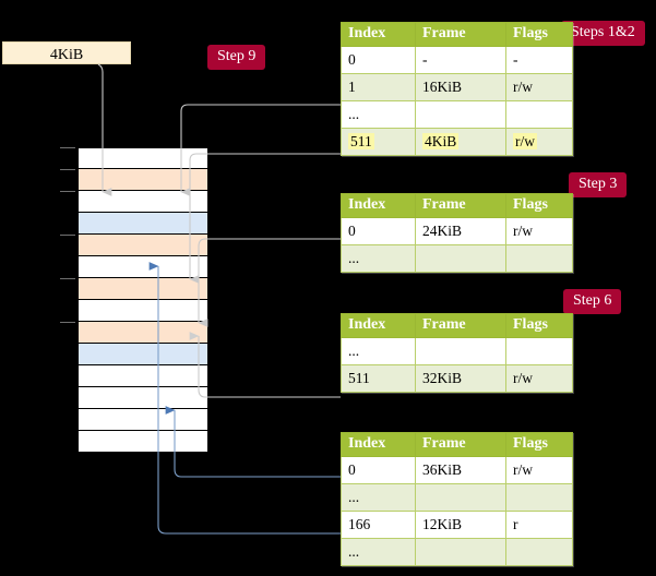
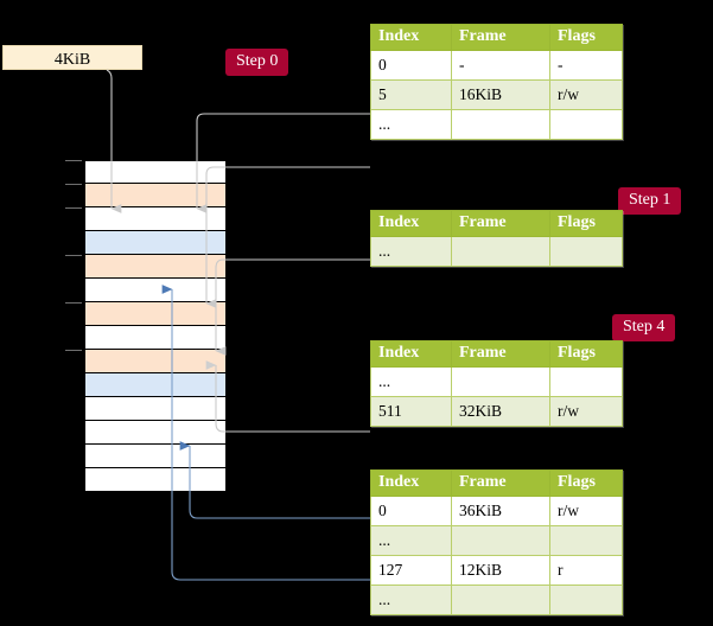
  4KiB
- Step 9
+ Step 0
- Steps 1&2
- Step 3
+ Step 1
- Step 6
+ Step 4
  Index	Frame	Flags
  0	-	-
- 1	16KiB	r/w
+ 5	16KiB	r/w
  ...
- 511	4KiB	r/w
  Index	Frame	Flags
- 0	24KiB	r/w
  ...
  Index	Frame	Flags
  ...
  511	32KiB	r/w
  Index	Frame	Flags
  0	36KiB	r/w
  ...
- 166	12KiB	r
+ 127	12KiB	r
  ...
